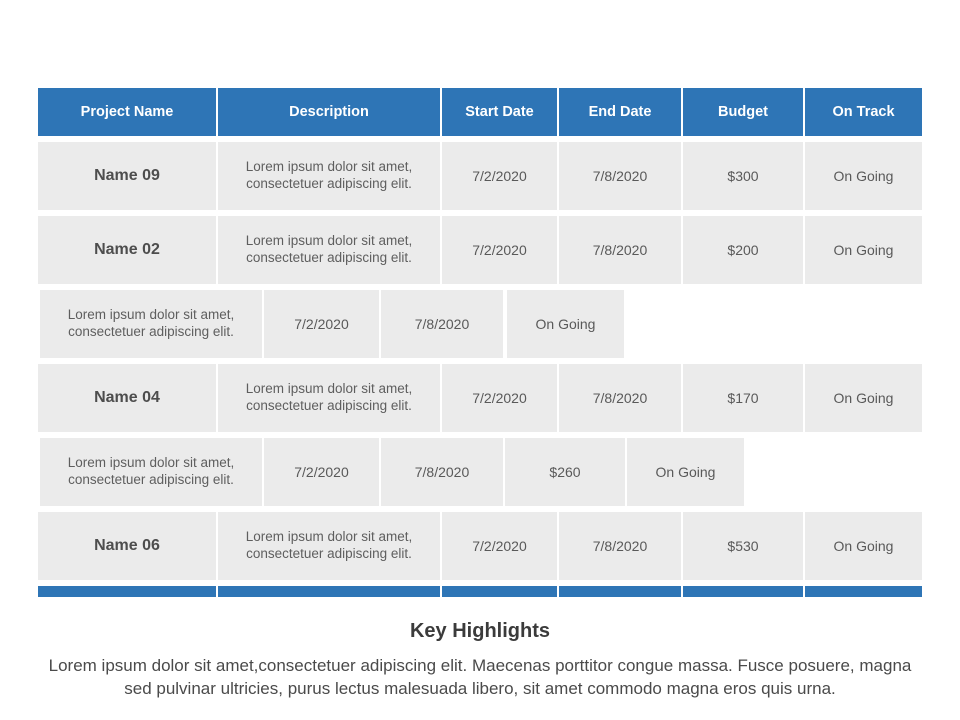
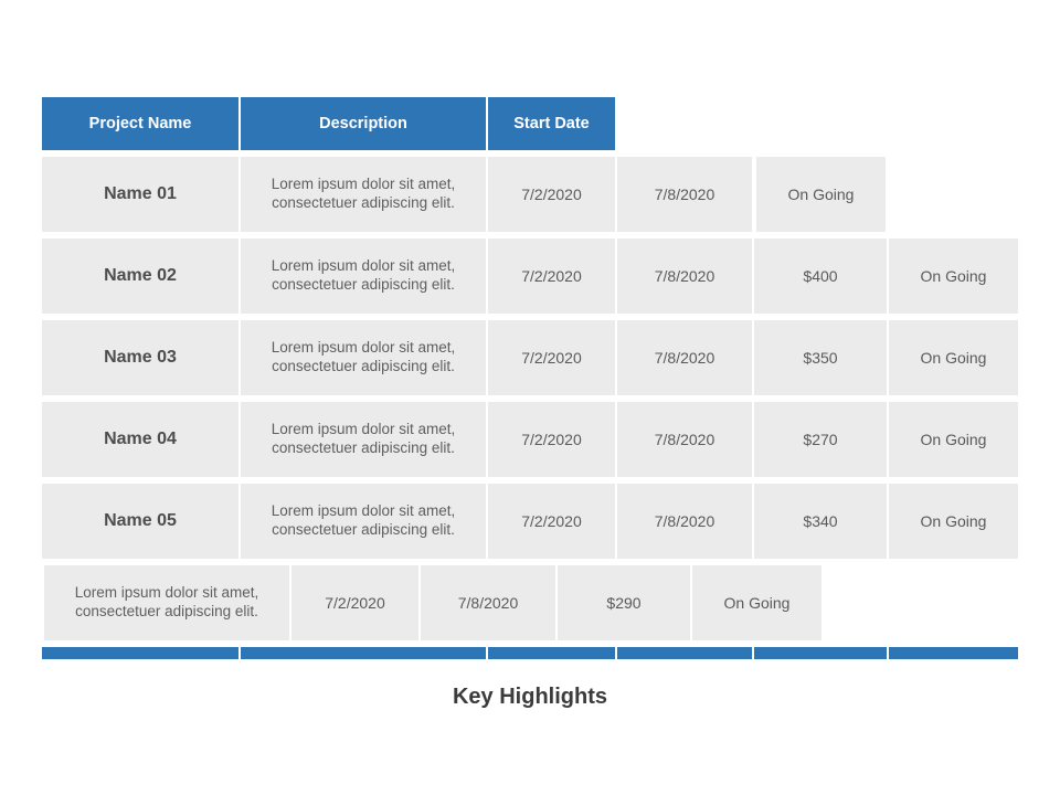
  Project Name
  Description
  Start Date
- End Date
- Budget
- On Track
- Name 09
+ Name 01
  Lorem ipsum dolor sit amet, consectetuer adipiscing elit.
  7/2/2020
  7/8/2020
- $300
  On Going
  Name 02
  Lorem ipsum dolor sit amet, consectetuer adipiscing elit.
  7/2/2020
  7/8/2020
- $200
+ $400
  On Going
+ Name 03
  Lorem ipsum dolor sit amet, consectetuer adipiscing elit.
  7/2/2020
  7/8/2020
+ $350
  On Going
  Name 04
  Lorem ipsum dolor sit amet, consectetuer adipiscing elit.
  7/2/2020
  7/8/2020
- $170
+ $270
  On Going
+ Name 05
  Lorem ipsum dolor sit amet, consectetuer adipiscing elit.
  7/2/2020
  7/8/2020
- $260
+ $340
  On Going
- Name 06
  Lorem ipsum dolor sit amet, consectetuer adipiscing elit.
  7/2/2020
  7/8/2020
- $530
+ $290
  On Going
  Key Highlights
- Lorem ipsum dolor sit amet,consectetuer adipiscing elit. Maecenas porttitor congue massa. Fusce posuere, magna sed pulvinar ultricies, purus lectus malesuada libero, sit amet commodo magna eros quis urna.
